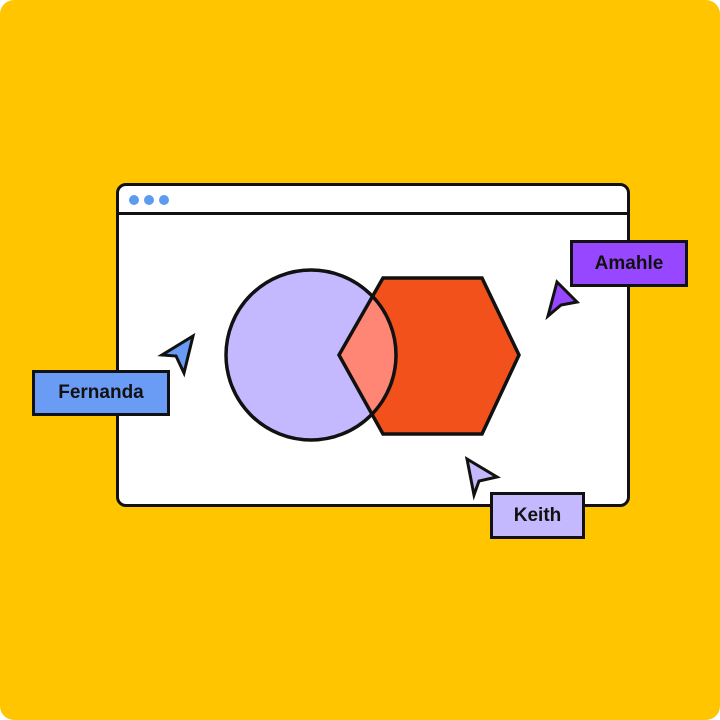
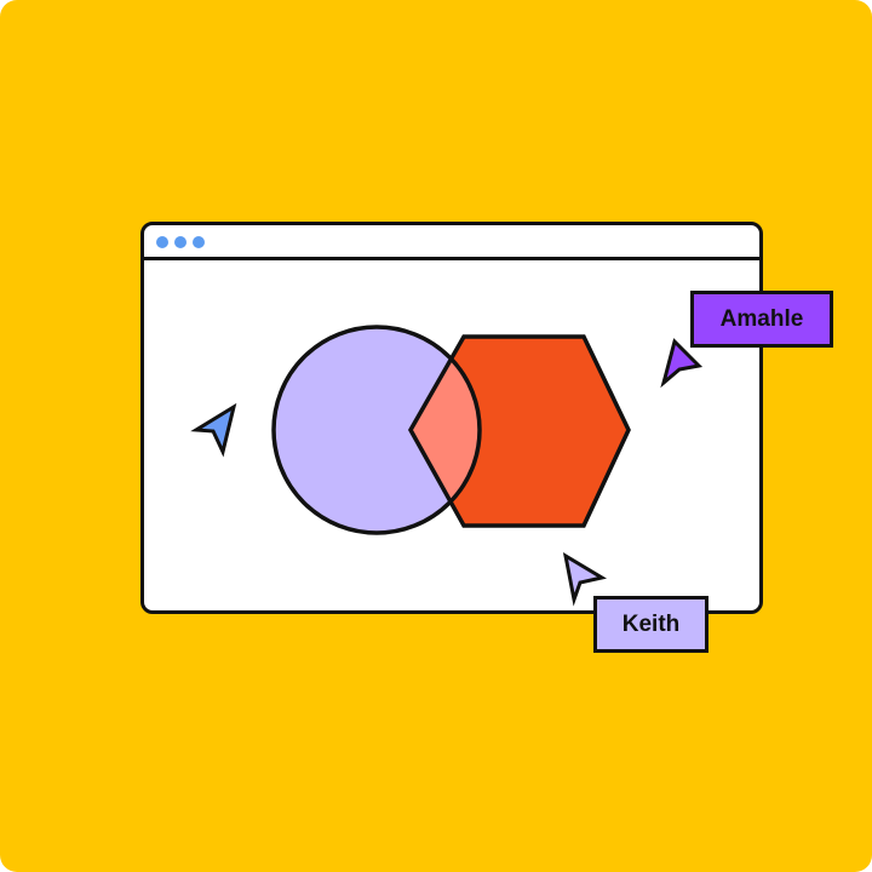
- Fernanda
  Amahle
  Keith
